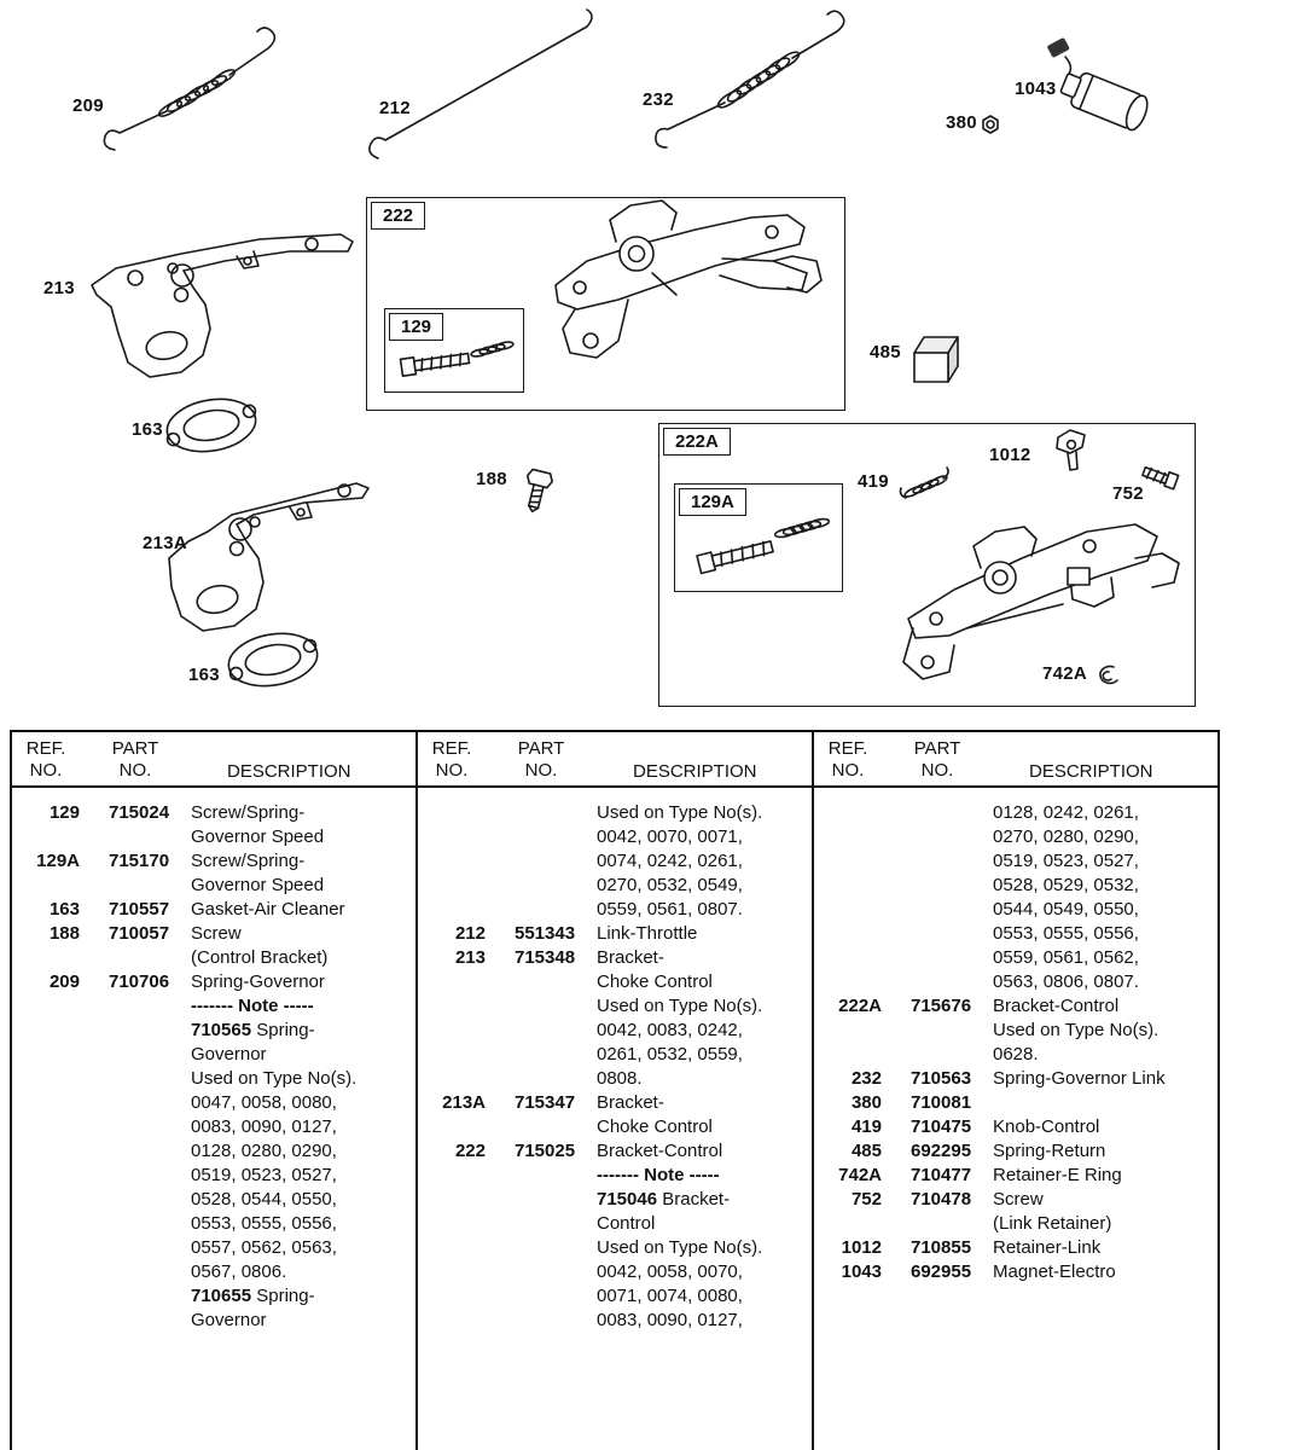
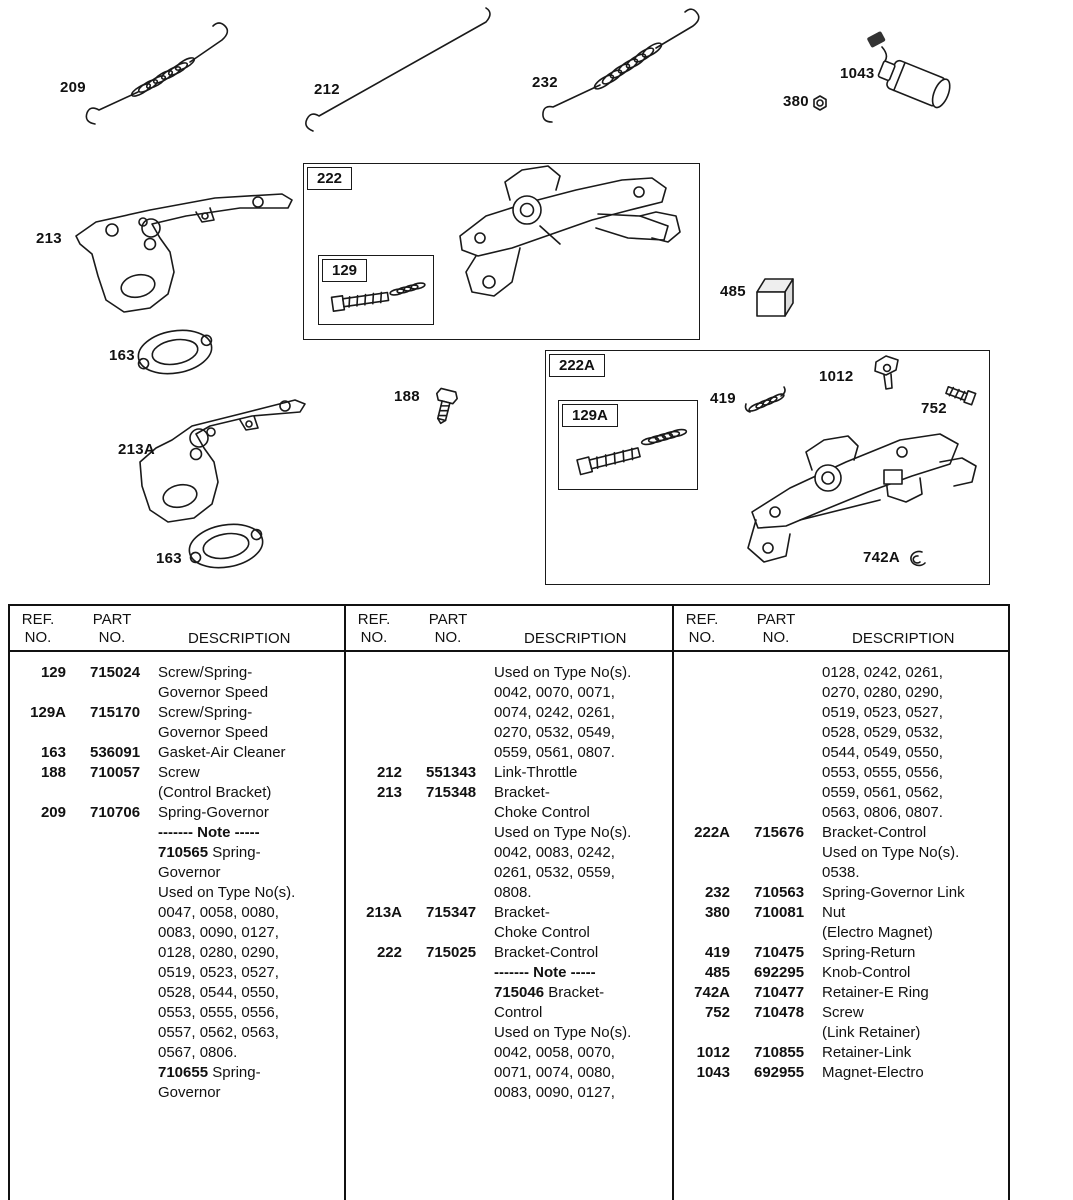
  222
  129
  222A
  129A
  209
  212
  232
  1043
  380
  213
  485
  163
  188
  419
  1012
  752
  213A
  163
  742A
  REF.
  NO.
  PART
  NO.
  DESCRIPTION
  129
  715024
  Screw/Spring-
  Governor Speed
  129A
  715170
  Screw/Spring-
  Governor Speed
  163
- 710557
+ 536091
  Gasket-Air Cleaner
  188
  710057
  Screw
  (Control Bracket)
  209
  710706
  Spring-Governor
  ------- Note -----
  710565 Spring-
  Governor
  Used on Type No(s).
  0047, 0058, 0080,
  0083, 0090, 0127,
  0128, 0280, 0290,
  0519, 0523, 0527,
  0528, 0544, 0550,
  0553, 0555, 0556,
  0557, 0562, 0563,
  0567, 0806.
  710655 Spring-
  Governor
  REF.
  NO.
  PART
  NO.
  DESCRIPTION
  Used on Type No(s).
  0042, 0070, 0071,
  0074, 0242, 0261,
  0270, 0532, 0549,
  0559, 0561, 0807.
  212
  551343
  Link-Throttle
  213
  715348
  Bracket-
  Choke Control
  Used on Type No(s).
  0042, 0083, 0242,
  0261, 0532, 0559,
  0808.
  213A
  715347
  Bracket-
  Choke Control
  222
  715025
  Bracket-Control
  ------- Note -----
  715046 Bracket-
  Control
  Used on Type No(s).
  0042, 0058, 0070,
  0071, 0074, 0080,
  0083, 0090, 0127,
  REF.
  NO.
  PART
  NO.
  DESCRIPTION
  0128, 0242, 0261,
  0270, 0280, 0290,
  0519, 0523, 0527,
  0528, 0529, 0532,
  0544, 0549, 0550,
  0553, 0555, 0556,
  0559, 0561, 0562,
  0563, 0806, 0807.
  222A
  715676
  Bracket-Control
  Used on Type No(s).
- 0628.
+ 0538.
  232
  710563
  Spring-Governor Link
  380
  710081
+ Nut
+ (Electro Magnet)
  419
  710475
- Knob-Control
+ Spring-Return
  485
  692295
- Spring-Return
+ Knob-Control
  742A
  710477
  Retainer-E Ring
  752
  710478
  Screw
  (Link Retainer)
  1012
  710855
  Retainer-Link
  1043
  692955
  Magnet-Electro
